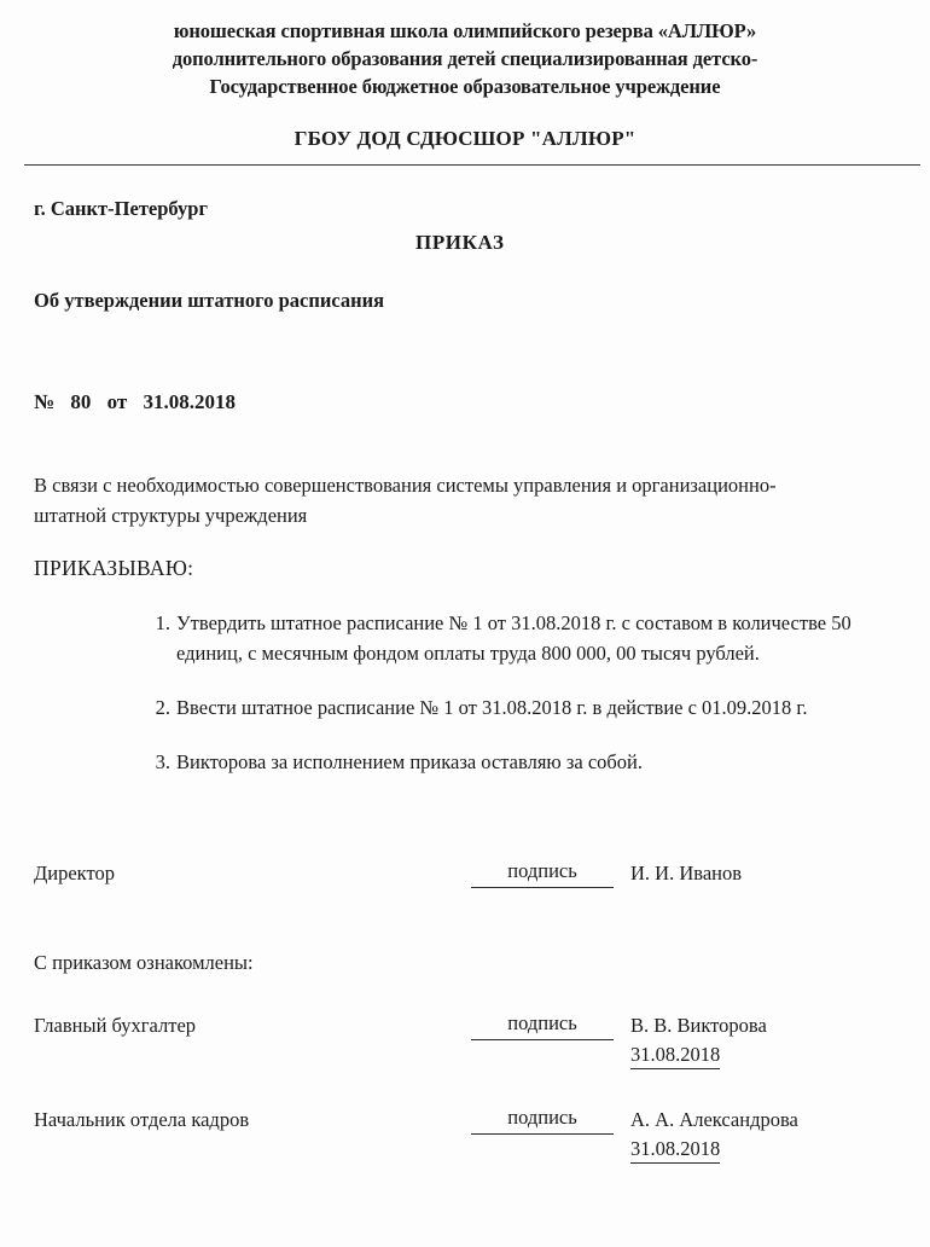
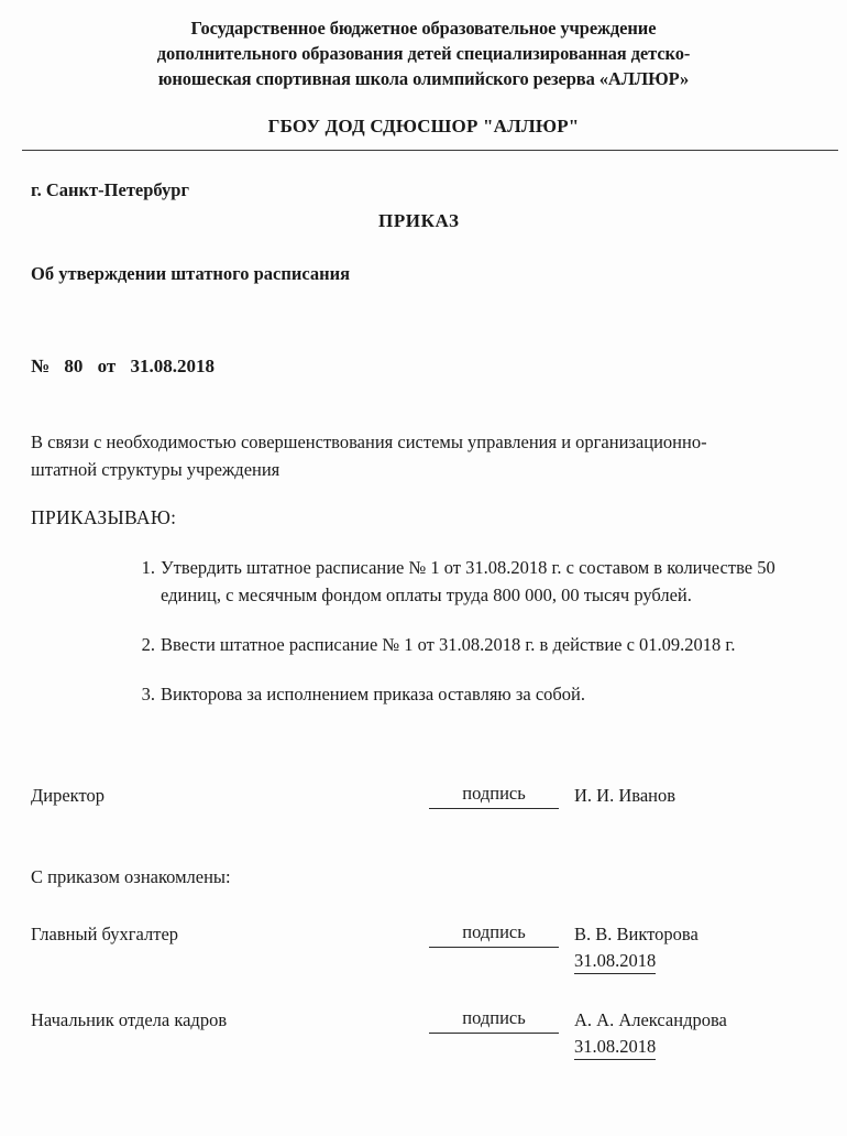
- юношеская спортивная школа олимпийского резерва «АЛЛЮР»
+ Государственное бюджетное образовательное учреждение
  дополнительного образования детей специализированная детско-
- Государственное бюджетное образовательное учреждение
+ юношеская спортивная школа олимпийского резерва «АЛЛЮР»
  ГБОУ ДОД СДЮСШОР "АЛЛЮР"
  г. Санкт-Петербург
  ПРИКАЗ
  Об утверждении штатного расписания
  № 80 от 31.08.2018
  В связи с необходимостью совершенствования системы управления и организационно-штатной структуры учреждения
  ПРИКАЗЫВАЮ:
  1.
  Утвердить штатное расписание № 1 от 31.08.2018 г. с составом в количестве 50 единиц, с месячным фондом оплаты труда 800 000, 00 тысяч рублей.
  2.
  Ввести штатное расписание № 1 от 31.08.2018 г. в действие с 01.09.2018 г.
  3.
  Викторова за исполнением приказа оставляю за собой.
  Директор
  подпись
  И. И. Иванов
  С приказом ознакомлены:
  Главный бухгалтер
  подпись
  В. В. Викторова
  31.08.2018
  Начальник отдела кадров
  подпись
  А. А. Александрова
  31.08.2018
